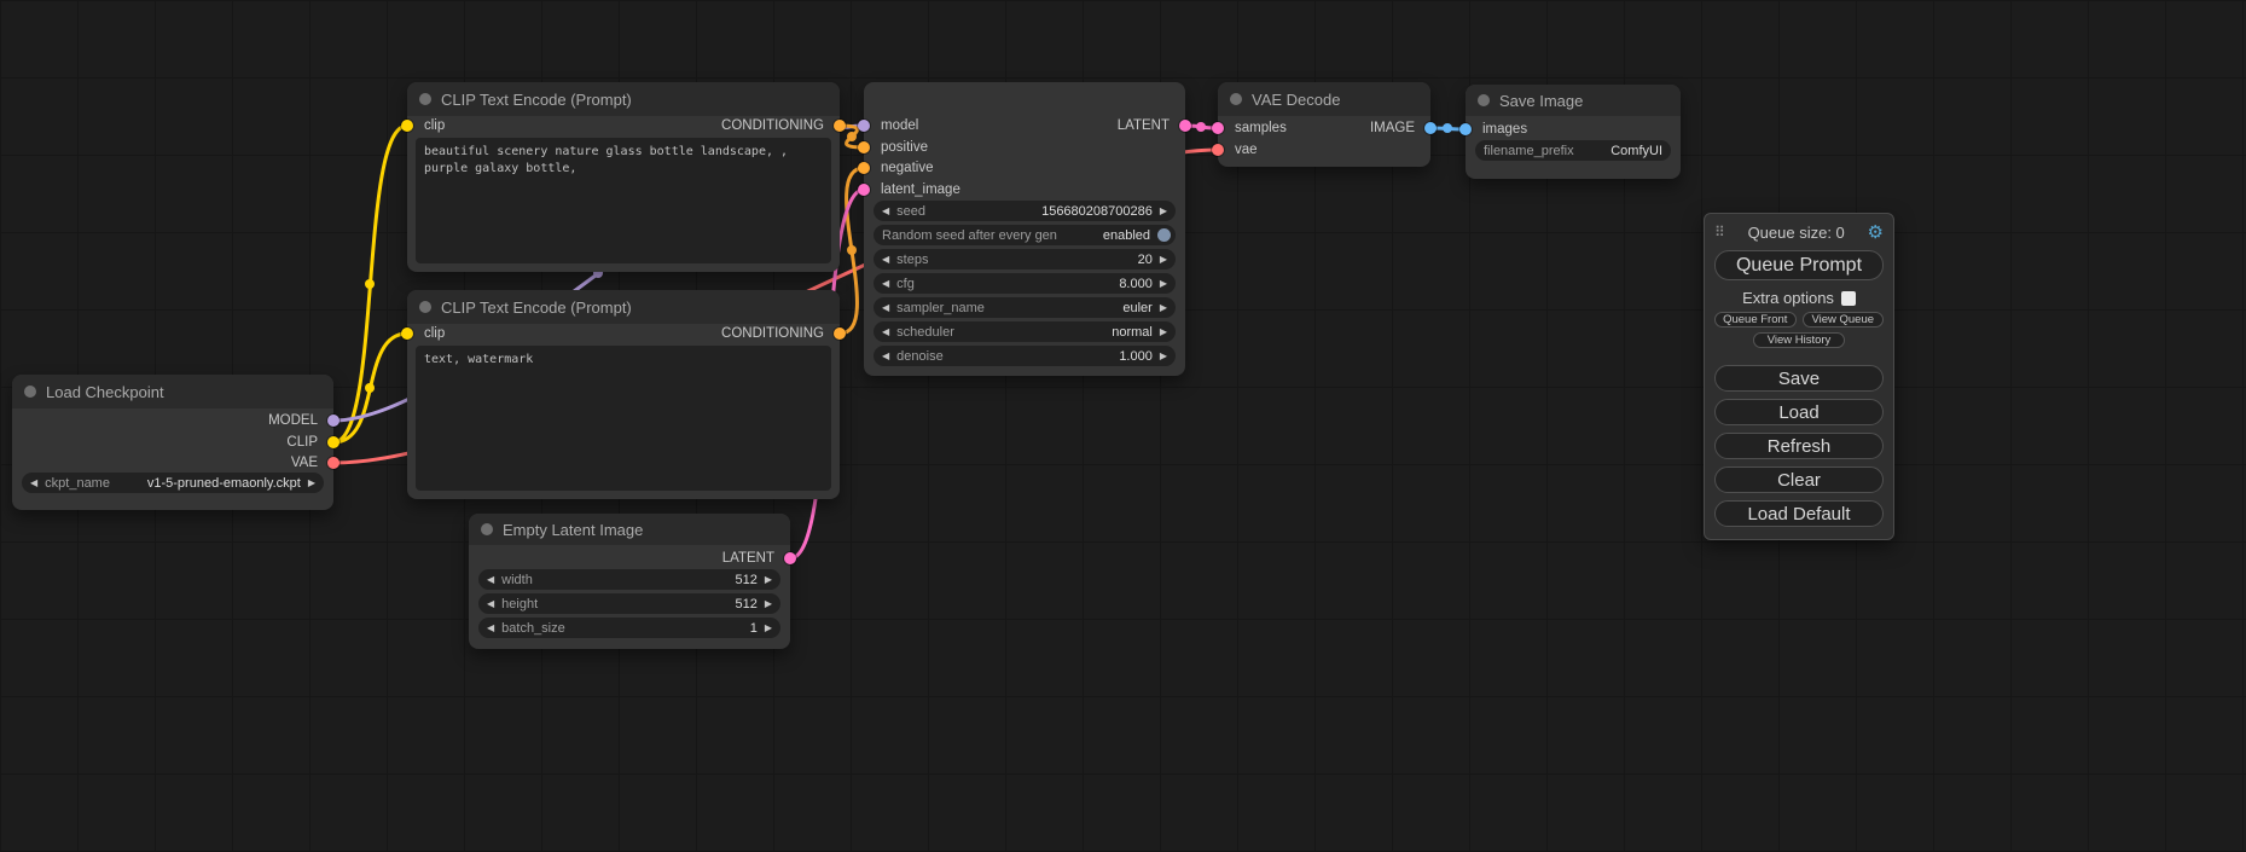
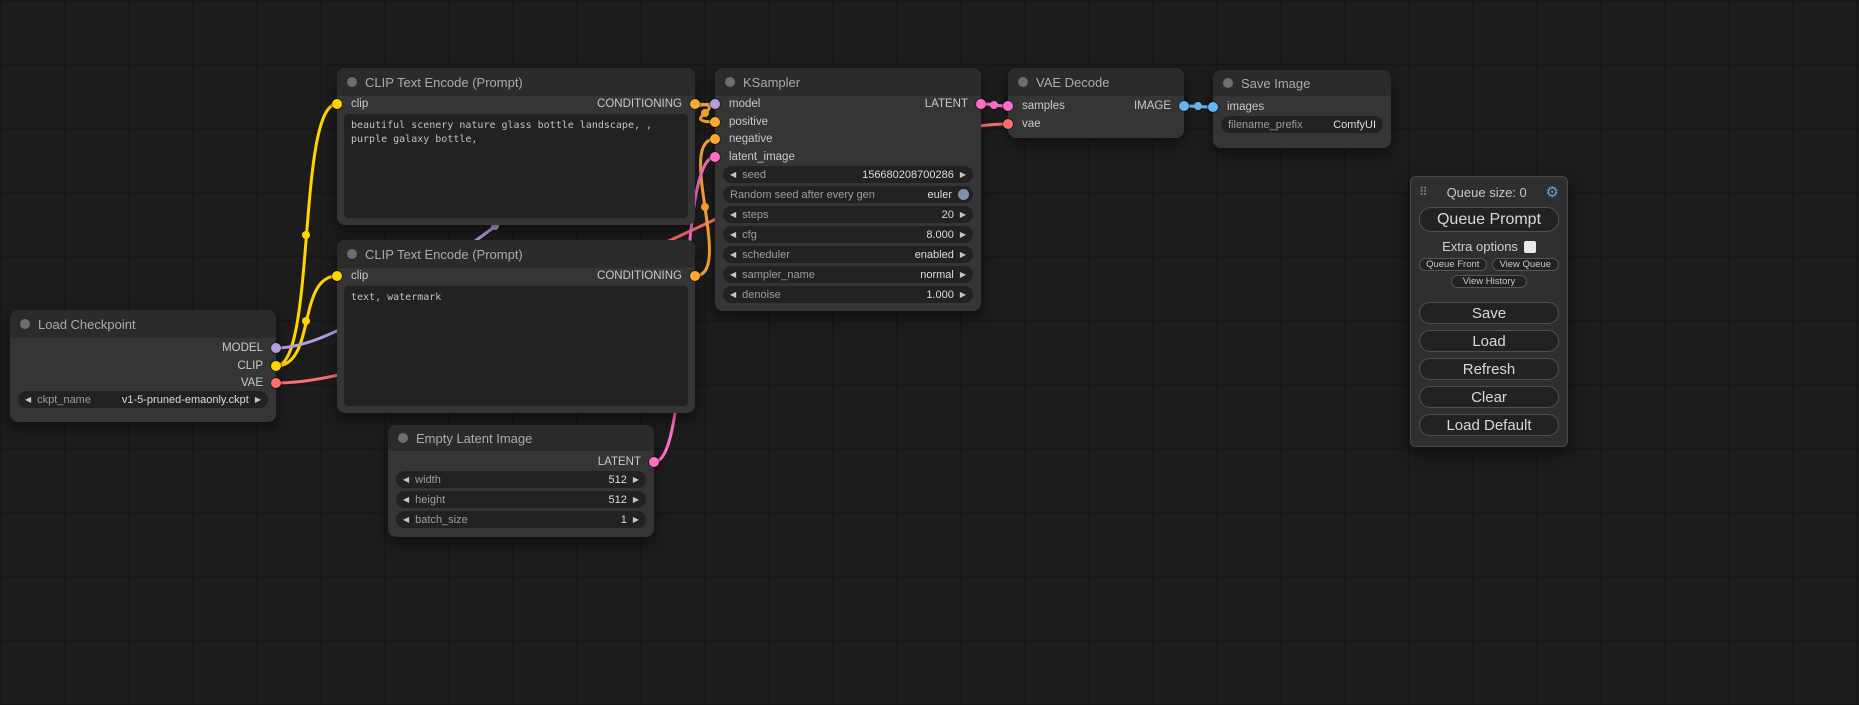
  Load Checkpoint
  MODEL
  CLIP
  VAE
  ◀
  ckpt_name
  v1-5-pruned-emaonly.ckpt
  ▶
  CLIP Text Encode (Prompt)
  clip
  CONDITIONING
  CLIP Text Encode (Prompt)
  clip
  CONDITIONING
  text, watermark
  Empty Latent Image
  LATENT
  ◀
  width
  512
  ▶
  ◀
  height
  512
  ▶
  ◀
  batch_size
  1
  ▶
+ KSampler
  model
  positive
  negative
  latent_image
  LATENT
  ◀
  seed
  156680208700286
  ▶
  Random seed after every gen
- enabled
+ euler
  ◀
  steps
  20
  ▶
  ◀
  cfg
  8.000
  ▶
  ◀
- sampler_name
+ scheduler
- euler
+ enabled
  ▶
  ◀
- scheduler
+ sampler_name
  normal
  ▶
  ◀
  denoise
  1.000
  ▶
  VAE Decode
  samples
  vae
  IMAGE
  Save Image
  images
  filename_prefix
  ComfyUI
  ⠿
  Queue size: 0
  ⚙
  Queue Prompt
  Extra options
  Queue Front
  View Queue
  View History
  Save
  Load
  Refresh
  Clear
  Load Default
